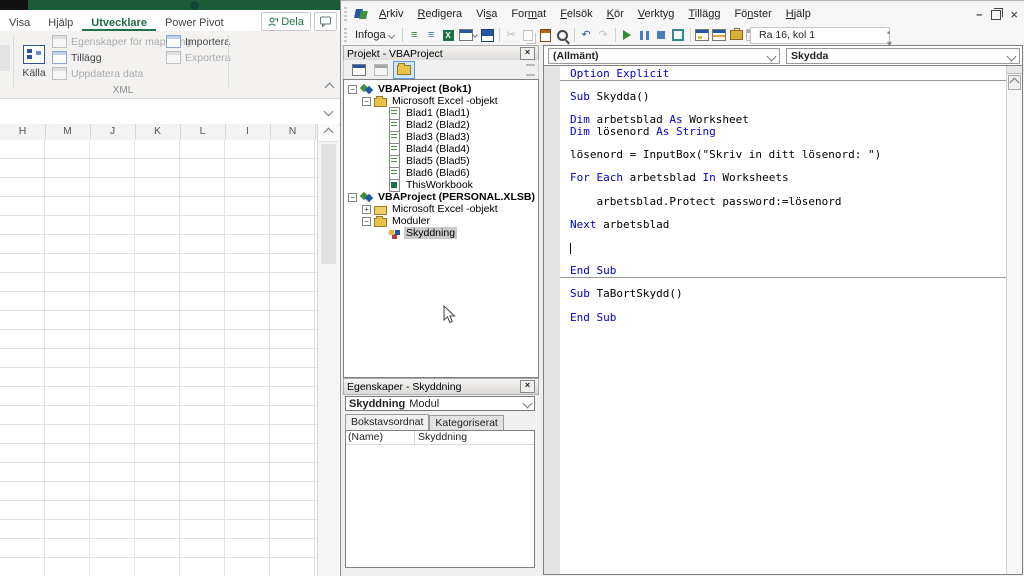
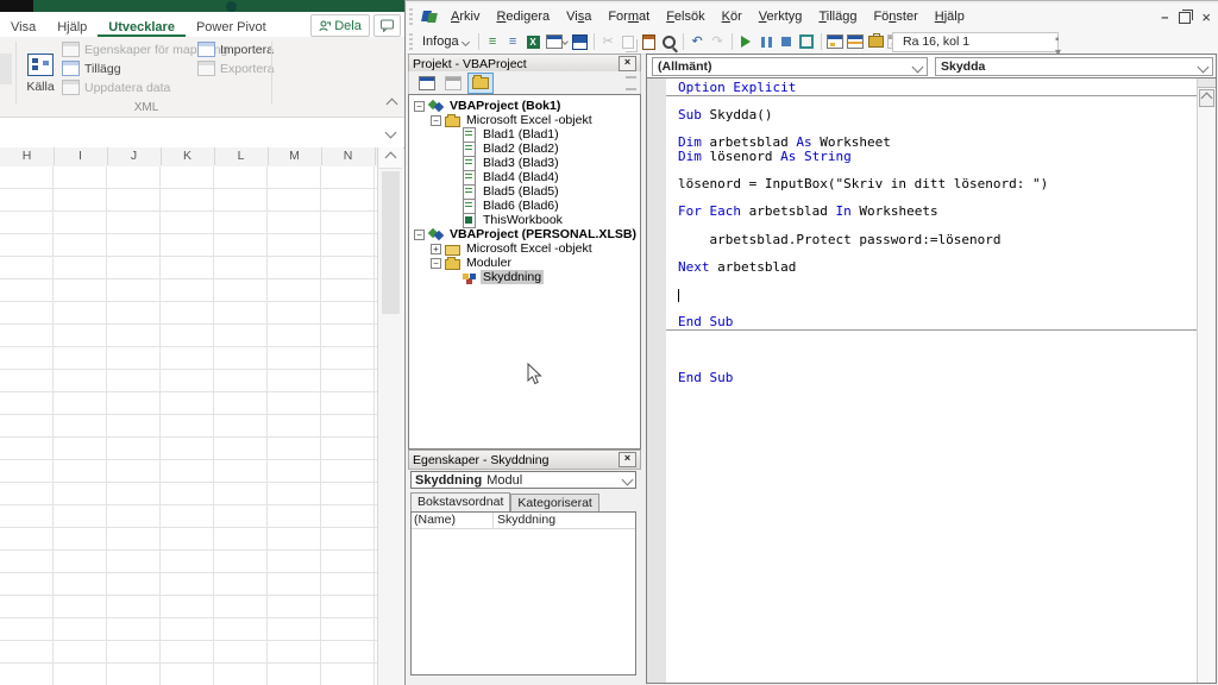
  Visa
  Hjälp
  Utvecklare
  Power Pivot
  Dela
  Källa
  Egenskaper för mapng
  Tillägg
  Uppdatera data
  Importera
  Exporter
  XML
  H
- M
+ I
  J
  K
  L
- I
+ M
  N
  Arkiv
  Redigera
  Visa
  Format
  Felsök
  Kör
  Verktyg
  Tillägg
  Fönster
  Hjälp
  –
  ×
  Infoga
  ≡
  ≡
  X
  ✂
  ↶
  ↷
  Ra 16, kol 1
  ▪
  Projekt - VBAProject
  ×
  −
  VBAProject (Bok1)
  −
  Microsoft Excel -objekt
  Blad1 (Blad1)
  Blad2 (Blad2)
  Blad3 (Blad3)
  Blad4 (Blad4)
  Blad5 (Blad5)
  Blad6 (Blad6)
  ThisWorkbook
  −
  VBAProject (PERSONAL.XLSB)
  +
  Microsoft Excel -objekt
  −
  Moduler
  Skyddning
  Egenskaper - Skyddning
  ×
  Skyddning
  Modul
  Bokstavsordnat
  Kategoriserat
  (Name)
  Skyddning
  (Allmänt)
  Skydda
  Option Explicit
  Sub Skydda()
  Dim arbetsblad As Worksheet
  Dim lösenord As String
  lösenord = InputBox("Skriv in ditt lösenord: ")
  For Each arbetsblad In Worksheets
  arbetsblad.Protect password:=lösenord
  Next arbetsblad
  End Sub
- Sub TaBortSkydd()
  End Sub
